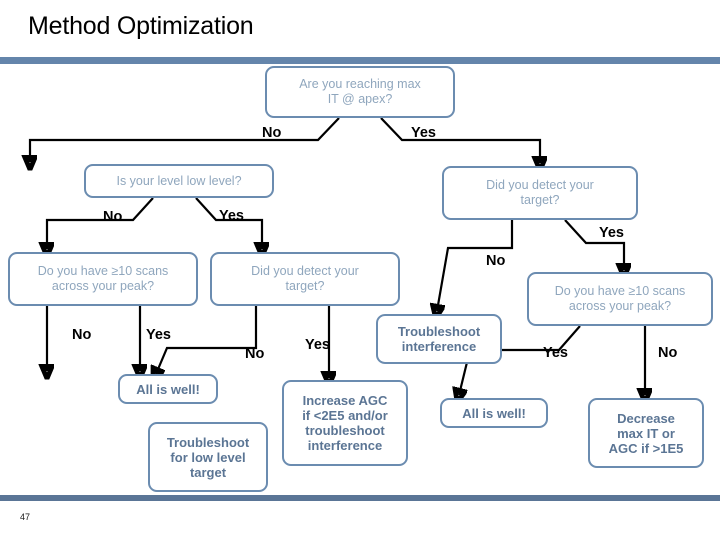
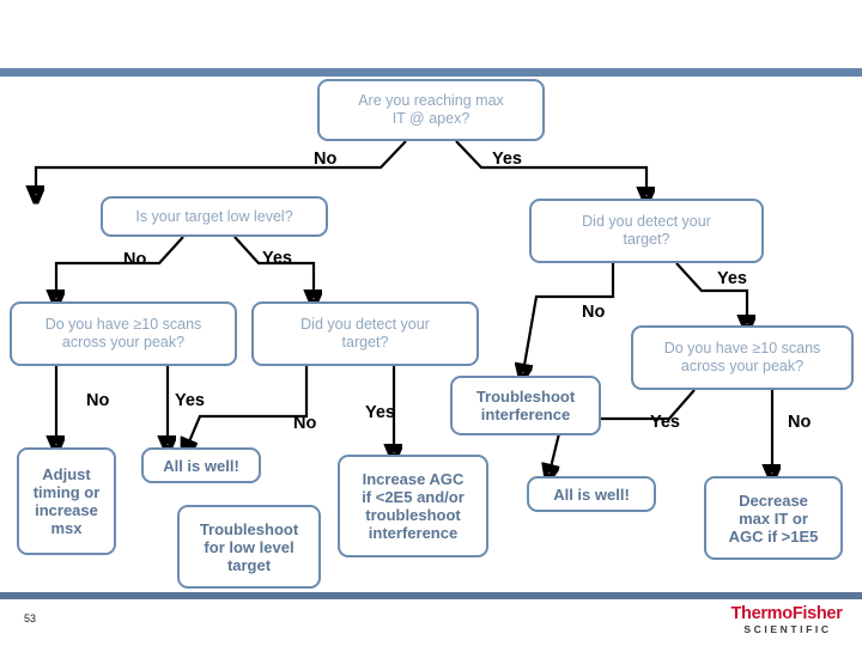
- Method Optimization
  Are you reaching max
  IT @ apex?
- Is your level low level?
+ Is your target low level?
  Do you have ≥10 scans
  across your peak?
  Did you detect your
  target?
+ Adjust
+ timing or
+ increase
+ msx
  All is well!
  Troubleshoot
  for low level
  target
  Increase AGC
  if <2E5 and/or
  troubleshoot
  interference
  Did you detect your
  target?
  Do you have ≥10 scans
  across your peak?
  Troubleshoot
  interference
  All is well!
  Decrease
  max IT or
  AGC if >1E5
  No
  Yes
  No
  Yes
  No
  Yes
  No
  Yes
  No
  Yes
  Yes
  No
- 47
+ 53
+ ThermoFisher
+ SCIENTIFIC
